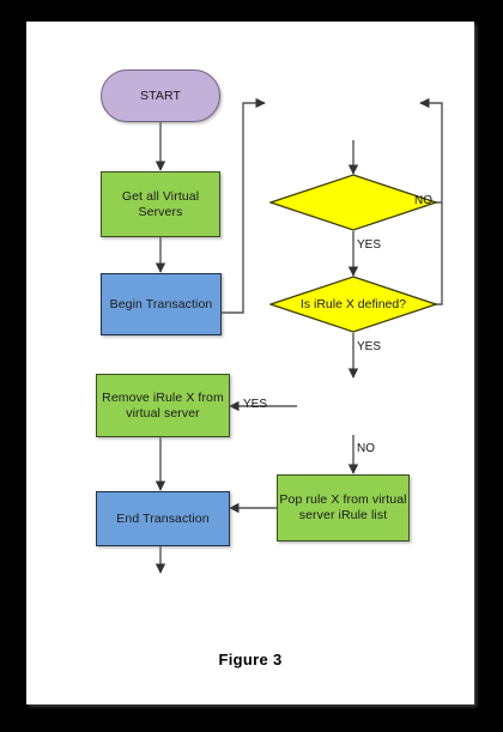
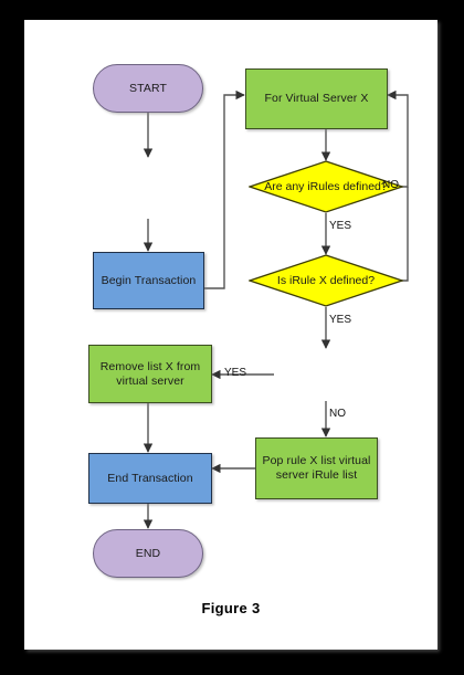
  START
- Get all Virtual Servers
  Begin Transaction
+ For Virtual Server X
+ Are any iRules defined?
  Is iRule X defined?
- Remove iRule X from virtual server
+ Remove list X from virtual server
- Pop rule X from virtual server iRule list
+ Pop rule X list virtual server iRule list
  End Transaction
+ END
  NO
  YES
  YES
  YES
  NO
  Figure 3
